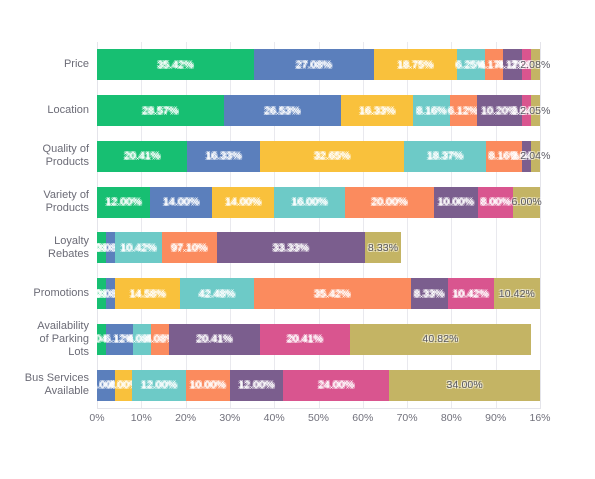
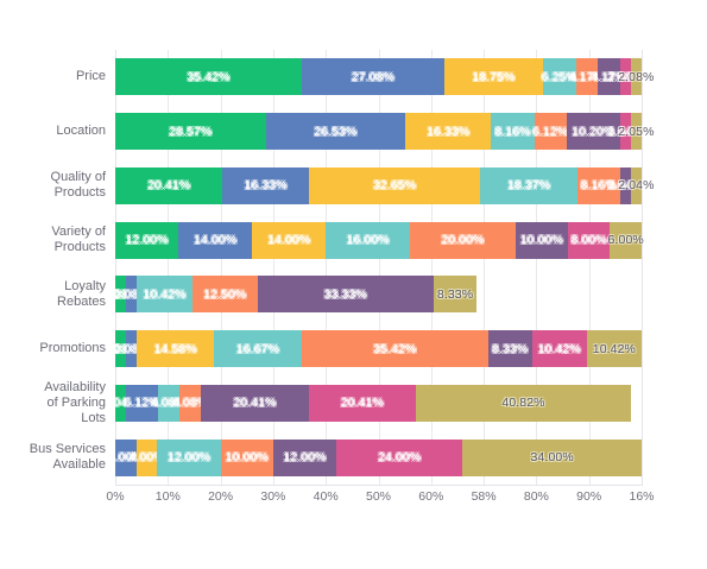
  35.42%
  27.08%
  18.75%
  6.25%
  4.17
  4.17
  2.08
  2.08%
  28.57%
  26.53%
  16.33%
  8.16%
  6.12%
  10.20%
  2.04
  2.05%
  20.41%
  16.33%
  32.65%
  18.37%
  8.16%
  2.04
  2.04%
  12.00%
  14.00%
  14.00%
  16.00%
  20.00%
  10.00%
  8.00%
  6.00%
  2.08
  2.08
  10.42%
- 97.10%
+ 12.50%
  33.33%
  8.33%
  2.08
  2.08
  14.58%
- 42.48%
+ 16.67%
  35.42%
  8.33%
  10.42%
  10.42%
  2.04
  6.12%
  4.08
  4.08
  20.41%
  20.41%
  40.82%
  4.00
  4.00
  12.00%
  10.00%
  12.00%
  24.00%
  34.00%
  0%
  10%
  20%
  30%
  40%
  50%
  60%
- 70%
+ 58%
  80%
  90%
  16%
  Price
  Location
  Quality of
  Products
  Variety of
  Products
  Loyalty
  Rebates
  Promotions
  Availability
  of Parking
  Lots
  Bus Services
  Available
